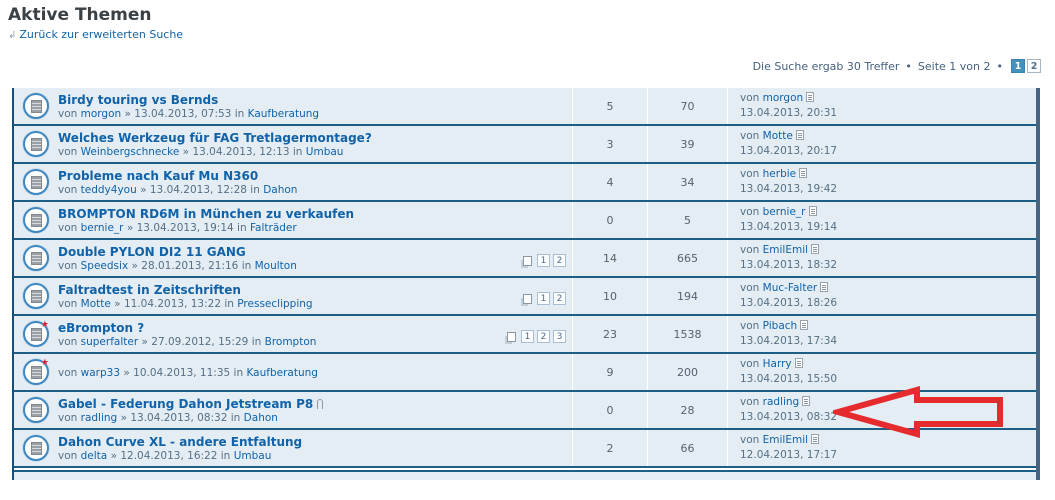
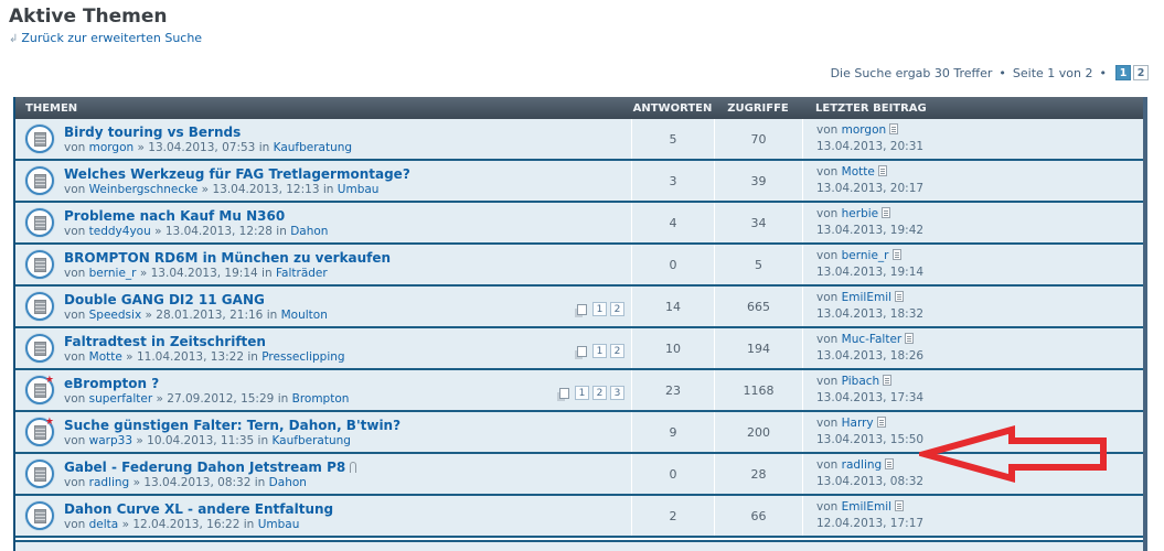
  Aktive Themen
  ↲ Zurück zur erweiterten Suche
  Die Suche ergab 30 Treffer
  •
  Seite 1 von 2
  •
  1 2
+ THEMEN
+ ANTWORTEN
+ ZUGRIFFE
+ LETZTER BEITRAG
  Birdy touring vs Bernds
  von morgon » 13.04.2013, 07:53 in Kaufberatung
  5
  70
  von morgon
  13.04.2013, 20:31
  Welches Werkzeug für FAG Tretlagermontage?
  von Weinbergschnecke » 13.04.2013, 12:13 in Umbau
  3
  39
  von Motte
  13.04.2013, 20:17
  Probleme nach Kauf Mu N360
  von teddy4you » 13.04.2013, 12:28 in Dahon
  4
  34
  von herbie
  13.04.2013, 19:42
  BROMPTON RD6M in München zu verkaufen
  von bernie_r » 13.04.2013, 19:14 in Falträder
  0
  5
  von bernie_r
  13.04.2013, 19:14
- Double PYLON DI2 11 GANG
+ Double GANG DI2 11 GANG
  von Speedsix » 28.01.2013, 21:16 in Moulton
  1
  2
  14
  665
  von EmilEmil
  13.04.2013, 18:32
  Faltradtest in Zeitschriften
  von Motte » 11.04.2013, 13:22 in Presseclipping
  1
  2
  10
  194
  von Muc-Falter
  13.04.2013, 18:26
  ★
  eBrompton ?
  von superfalter » 27.09.2012, 15:29 in Brompton
  1
  2
  3
  23
- 1538
+ 1168
  von Pibach
  13.04.2013, 17:34
  ★
+ Suche günstigen Falter: Tern, Dahon, B'twin?
  von warp33 » 10.04.2013, 11:35 in Kaufberatung
  9
  200
  von Harry
  13.04.2013, 15:50
  Gabel - Federung Dahon Jetstream P8
  von radling » 13.04.2013, 08:32 in Dahon
  0
  28
  von radling
  13.04.2013, 08:32
  Dahon Curve XL - andere Entfaltung
  von delta » 12.04.2013, 16:22 in Umbau
  2
  66
  von EmilEmil
  12.04.2013, 17:17
